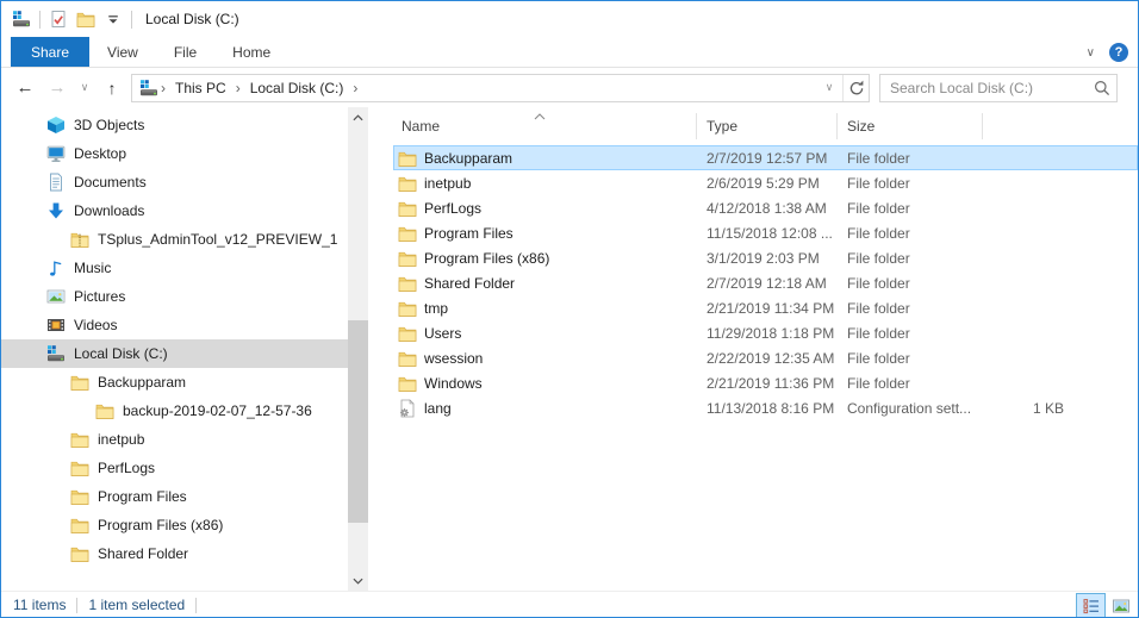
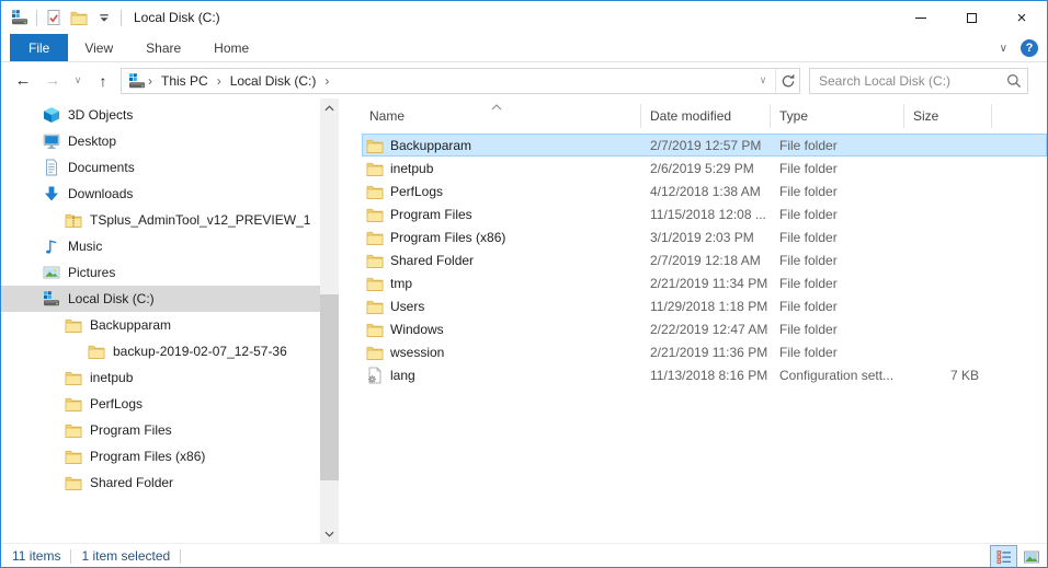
  Local Disk (C:)
+ ×
- Share
+ File
  View
- File
+ Share
  Home
  ∨
  ?
  ←
  →
  ∨
  ↑
  ›
  This PC
  ›
  Local Disk (C:)
  ›
  ∨
  Search Local Disk (C:)
  3D Objects
  Desktop
  Documents
  Downloads
  TSplus_AdminTool_v12_PREVIEW_1
  Music
  Pictures
- Videos
  Local Disk (C:)
  Backupparam
  backup-2019-02-07_12-57-36
  inetpub
  PerfLogs
  Program Files
  Program Files (x86)
  Shared Folder
  Name
+ Date modified
  Type
  Size
  Backupparam
  2/7/2019 12:57 PM
  File folder
  inetpub
  2/6/2019 5:29 PM
  File folder
  PerfLogs
  4/12/2018 1:38 AM
  File folder
  Program Files
  11/15/2018 12:08 ...
  File folder
  Program Files (x86)
  3/1/2019 2:03 PM
  File folder
  Shared Folder
  2/7/2019 12:18 AM
  File folder
  tmp
  2/21/2019 11:34 PM
  File folder
  Users
  11/29/2018 1:18 PM
  File folder
- wsession
+ Windows
- 2/22/2019 12:35 AM
+ 2/22/2019 12:47 AM
  File folder
- Windows
+ wsession
  2/21/2019 11:36 PM
  File folder
  lang
  11/13/2018 8:16 PM
  Configuration sett...
- 1 KB
+ 7 KB
  11 items
  1 item selected
